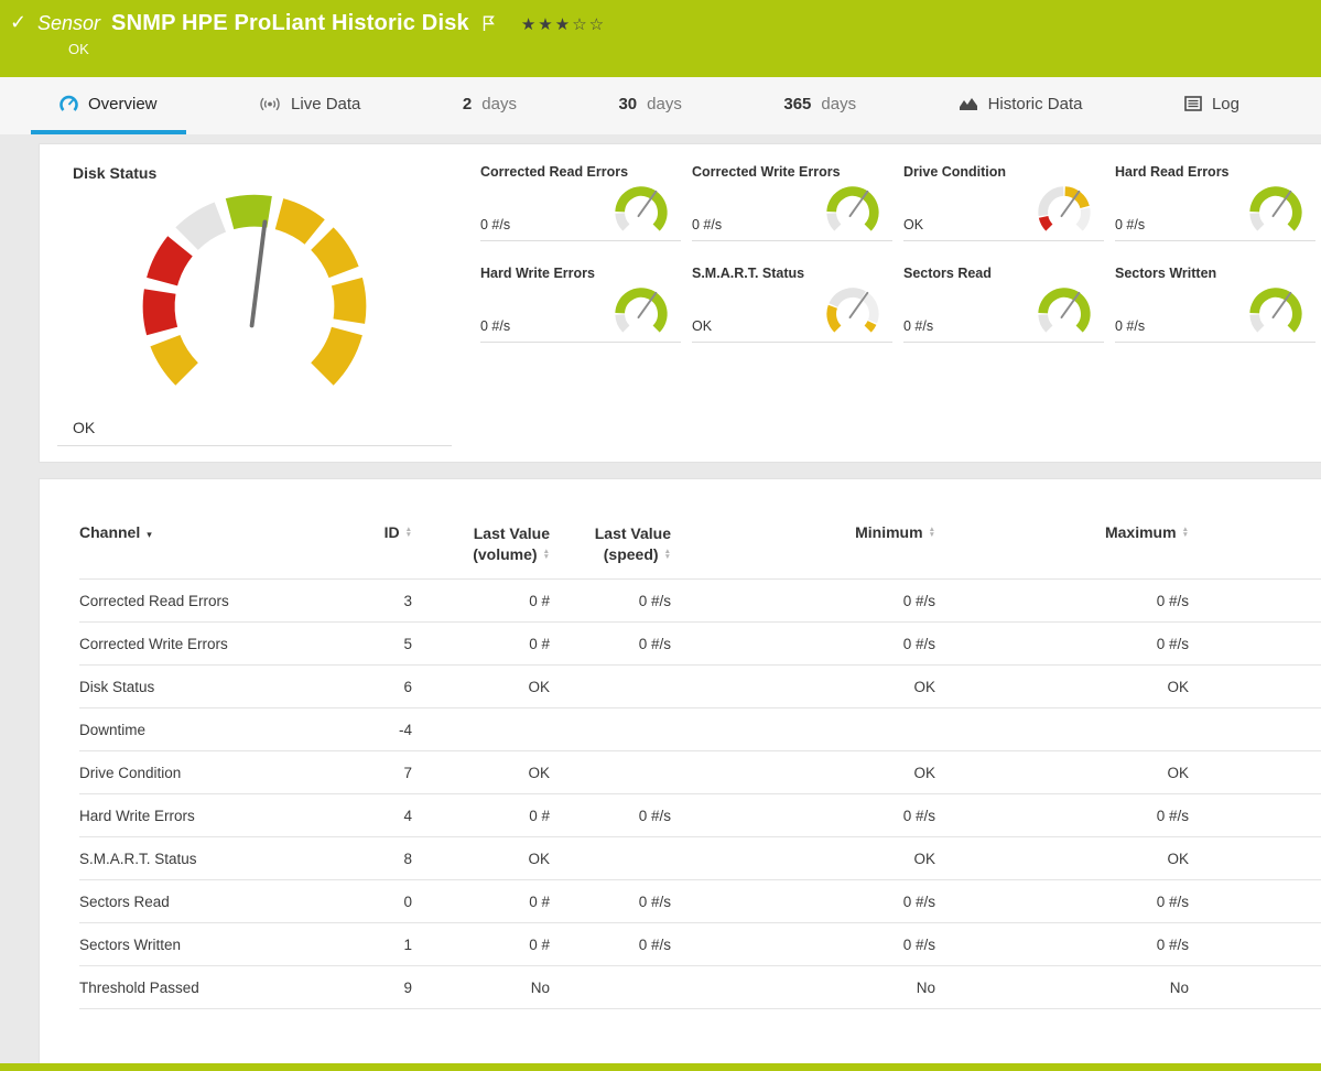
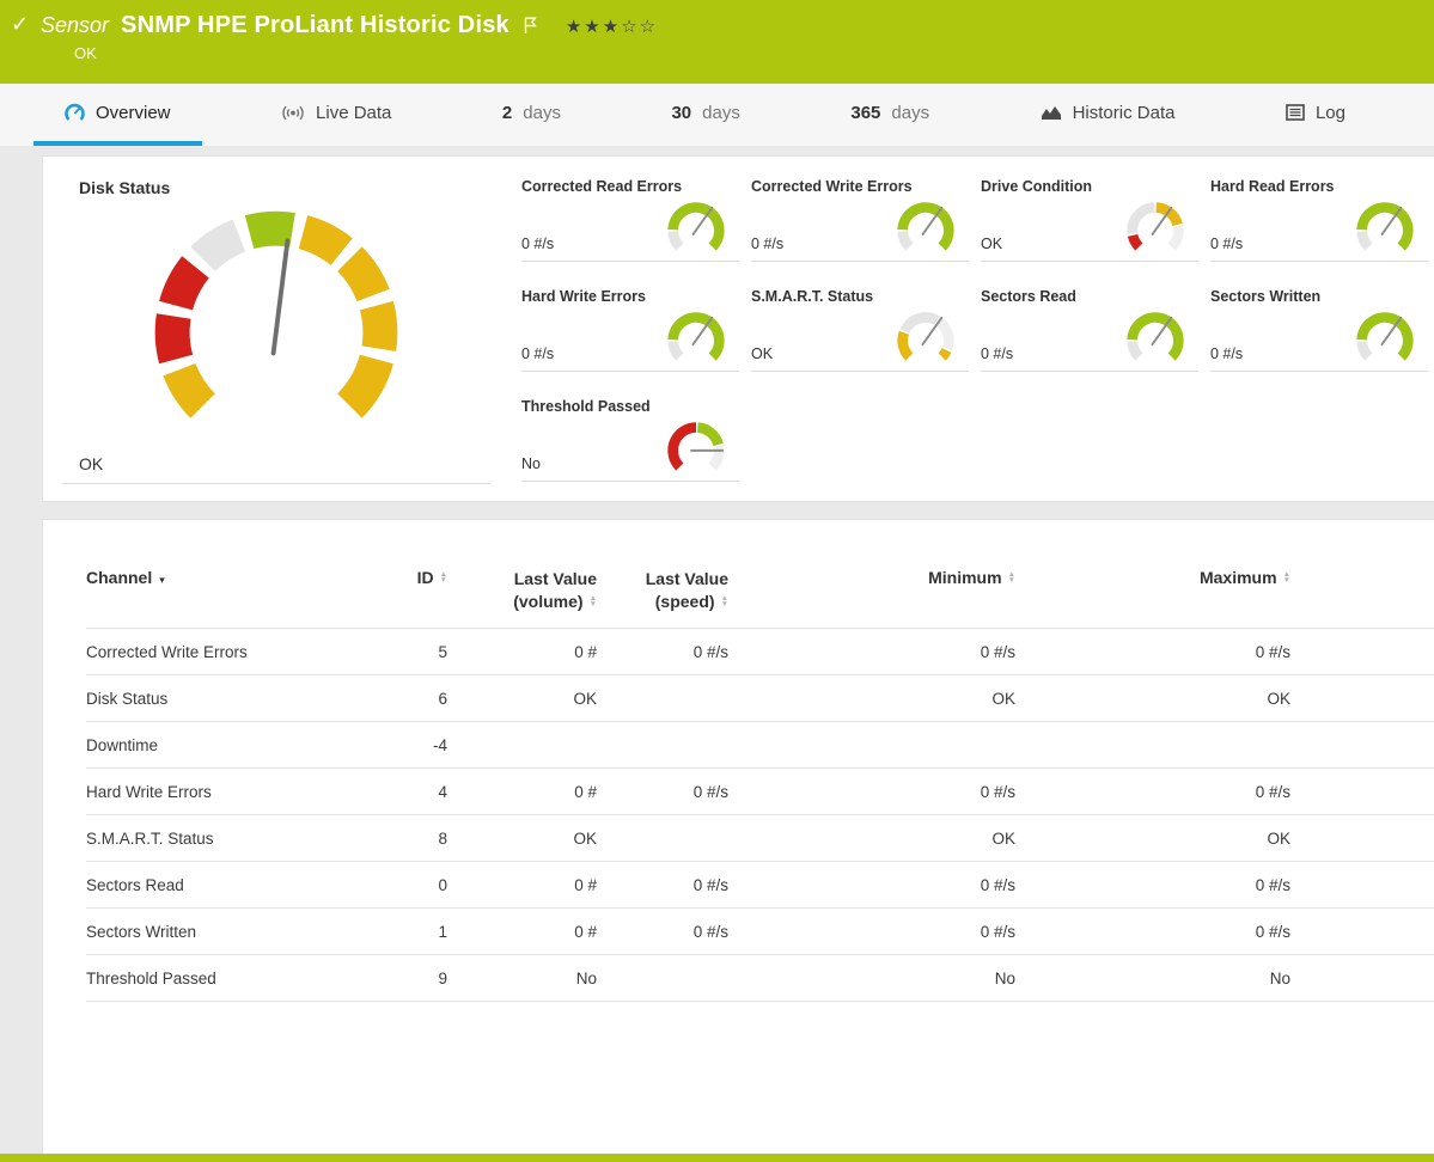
  ✓
  Sensor
  SNMP HPE ProLiant Historic Disk
  ★★★☆☆
  OK
  Overview
  Live Data
  2
  days
  30
  days
  365
  days
  Historic Data
  Log
  Disk Status
  OK
  Corrected Read Errors
  0 #/s
  Corrected Write Errors
  0 #/s
  Drive Condition
  OK
  Hard Read Errors
  0 #/s
  Hard Write Errors
  0 #/s
  S.M.A.R.T. Status
  OK
  Sectors Read
  0 #/s
  Sectors Written
  0 #/s
+ Threshold Passed
+ No
  Channel ▾	ID	Last Value (volume)	Last Value (speed)	Minimum	Maximum
- Corrected Read Errors	3	0 #	0 #/s	0 #/s	0 #/s
  Corrected Write Errors	5	0 #	0 #/s	0 #/s	0 #/s
  Disk Status	6	OK		OK	OK
  Downtime	-4
- Drive Condition	7	OK		OK	OK
  Hard Write Errors	4	0 #	0 #/s	0 #/s	0 #/s
  S.M.A.R.T. Status	8	OK		OK	OK
  Sectors Read	0	0 #	0 #/s	0 #/s	0 #/s
  Sectors Written	1	0 #	0 #/s	0 #/s	0 #/s
  Threshold Passed	9	No		No	No
